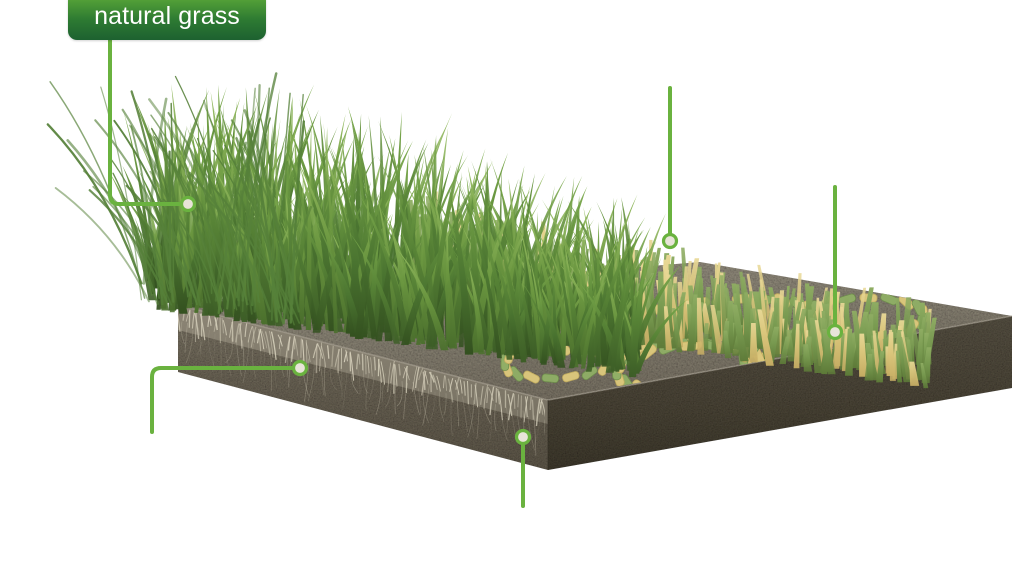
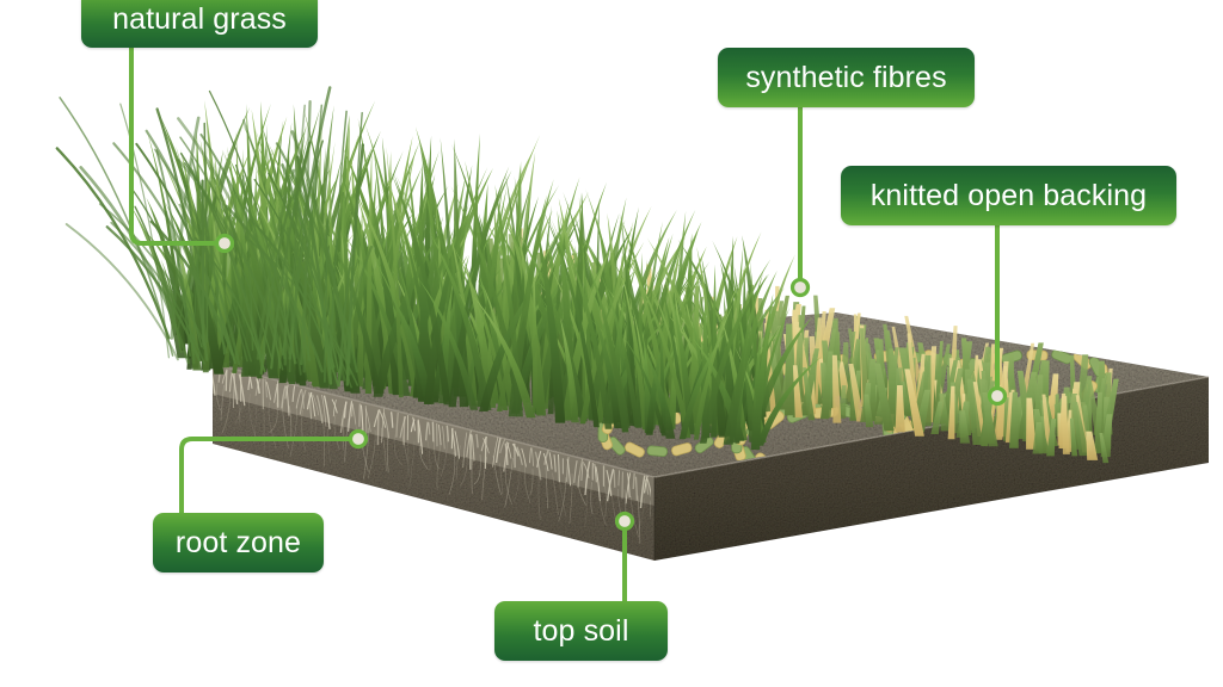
  natural grass
+ synthetic fibres
+ knitted open backing
+ root zone
+ top soil
